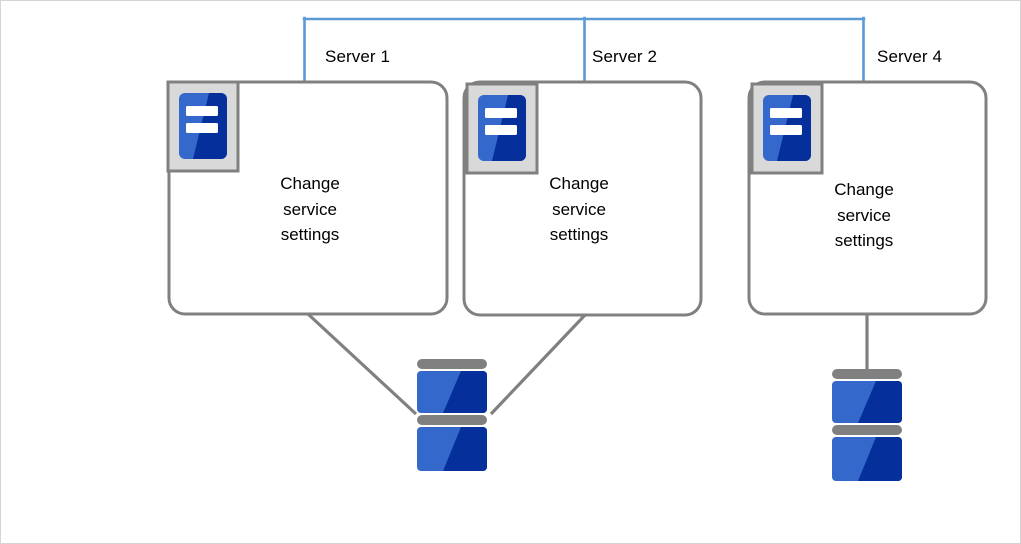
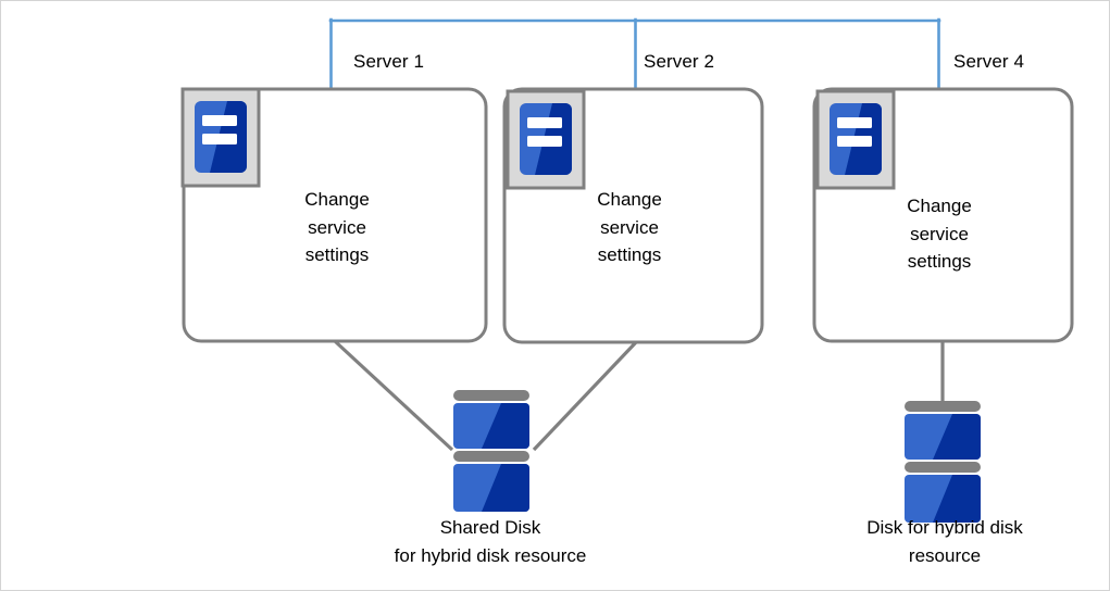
  Server 1
  Server 2
  Server 4
  Change
  service
  settings
  Change
  service
  settings
  Change
  service
  settings
+ Shared Disk
+ for hybrid disk resource
+ Disk for hybrid disk
+ resource
